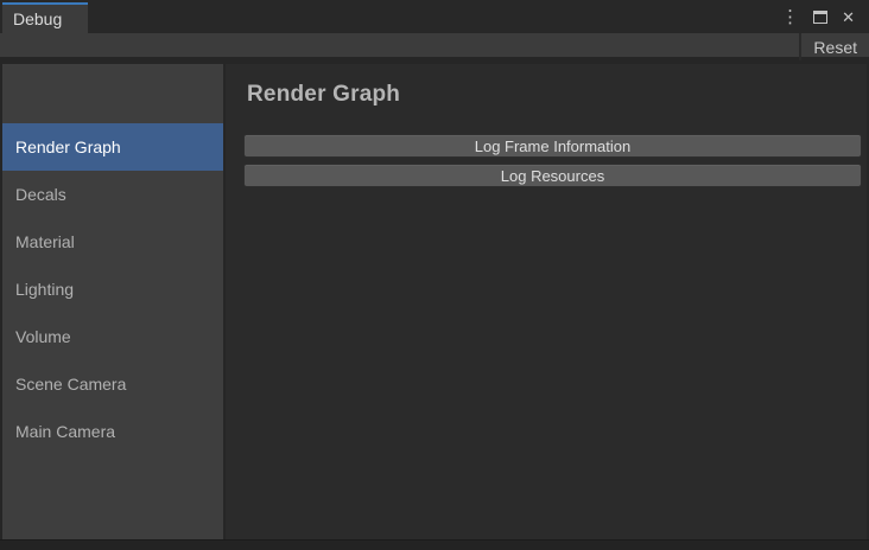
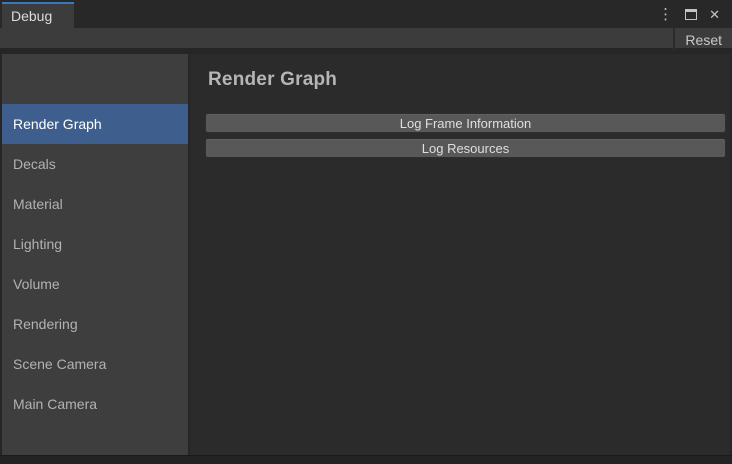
  Debug
  ⋮
  ✕
  Reset
  Render Graph
  Decals
  Material
  Lighting
  Volume
+ Rendering
  Scene Camera
  Main Camera
  Render Graph
  Log Frame Information
  Log Resources
